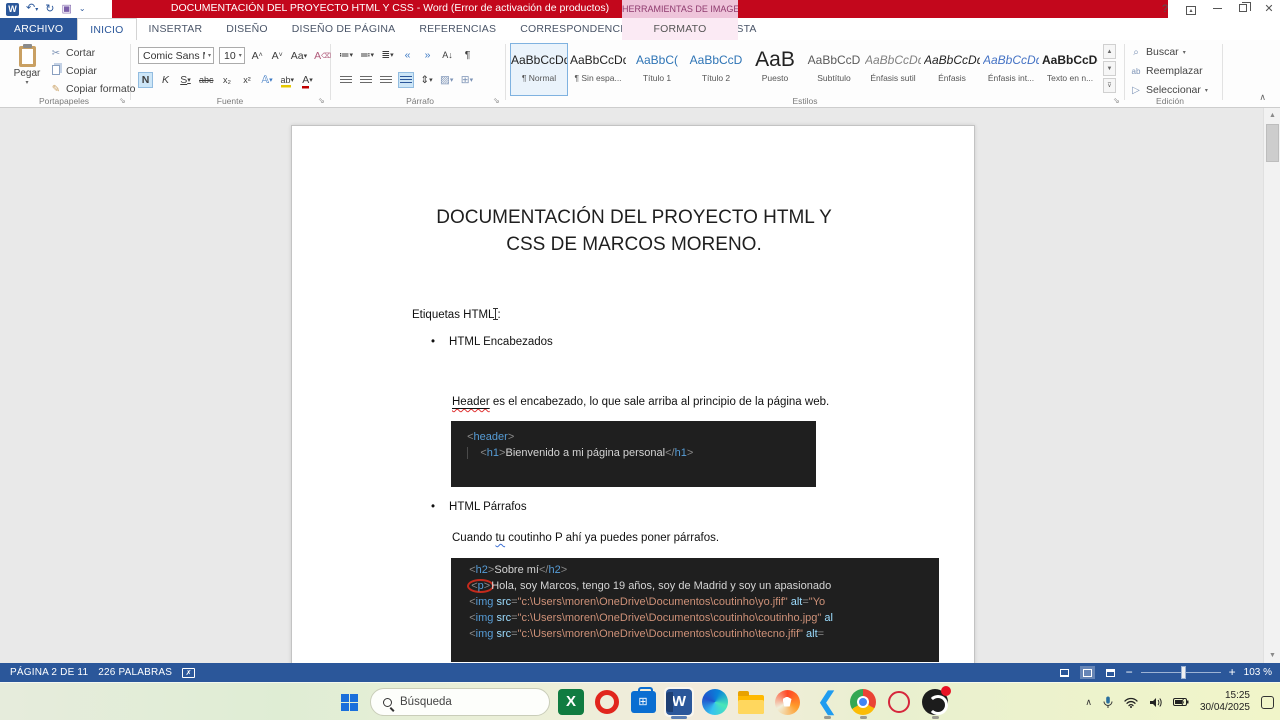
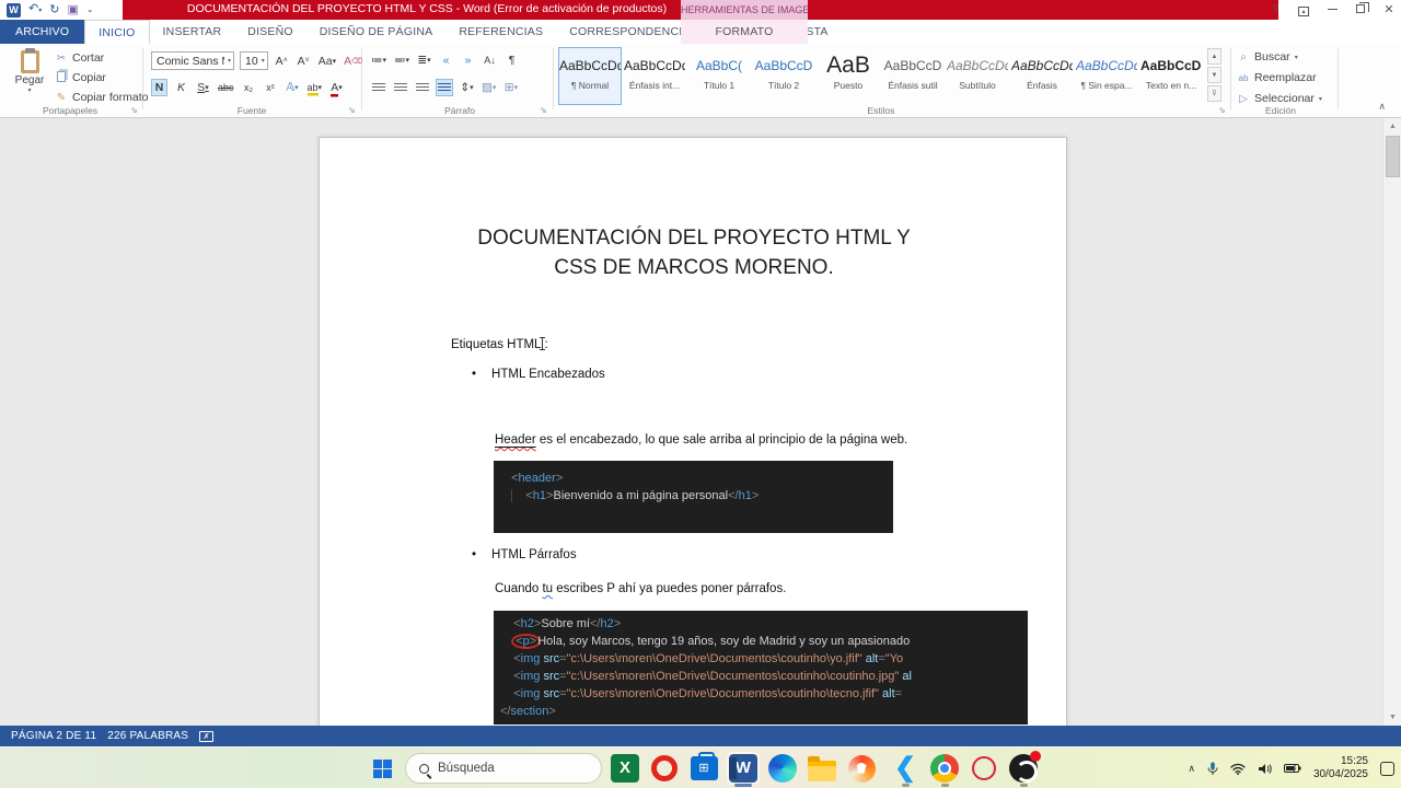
  W
  ↻
  ▣
  ⌄
  DOCUMENTACIÓN DEL PROYECTO HTML Y CSS - Word (Error de activación de productos)
  HERRAMIENTAS DE IMAGE
  ?
  ✕
  ARCHIVO
  INICIO
  INSERTAR
  DISEÑO
  DISEÑO DE PÁGINA
  REFERENCIAS
  CORRESPONDENC
  FORMATO
  Pegar
  ✂
  Cortar
  Copiar
  ✎
  Copiar formato
  Portapapeles
  ⇘
  Comic Sans
  10
  A
  A
  Aa
  A
  N
  K
  S
  abc
  x₂
  x²
  𝔸
  ab
  A
  Fuente
  ⇘
  ≔
  ≕
  ≣
  «
  »
  A↓
  ¶
  ⇕
  ▨
  ⊞
  Párrafo
  ⇘
  AaBbCcD
  ¶ Normal
  AaBbCcD
- ¶ Sin espa...
+ Énfasis int...
  AaBbC(
  Título 1
  AaBbCcD
  Título 2
  AaB
  Puesto
  AaBbCcD
- Subtítulo
+ Énfasis sutil
  AaBbCcD
- Énfasis sutil
+ Subtítulo
  AaBbCcD
  Énfasis
  AaBbCcD
- Énfasis int...
+ ¶ Sin espa...
  AaBbCcD
  Texto en n...
  Estilos
  ⇘
  ⌕
  Buscar
  ab
  Reemplazar
  ▷
  Seleccionar
  Edición
  ∧
  DOCUMENTACIÓN DEL PROYECTO HTML Y CSS DE MARCOS MORENO.
  Etiquetas HTML :
  •
  HTML Encabezados
  Header es el encabezado, lo que sale arriba al principio de la página web.
  <header>
  <h1>Bienvenido a mi página personal</h1>
  •
  HTML Párrafos
- Cuando tu coutinho P ahí ya puedes poner párrafos.
+ Cuando tu escribes P ahí ya puedes poner párrafos.
  <h2>Sobre mí</h2>
  <p>Hola, soy Marcos, tengo 19 años, soy de Madrid y soy un apasionado
  <img src="c:\Users\moren\OneDrive\Documentos\coutinho\yo.jfif" alt="Yo
  <img src="c:\Users\moren\OneDrive\Documentos\coutinho\coutinho.jpg" al
  <img src="c:\Users\moren\OneDrive\Documentos\coutinho\tecno.jfif" alt=
+ </section>
  PÁGINA 2 DE 11
  226 PALABRAS
- −
- +
- 103 %
  Búsqueda
  X
  ⊞
  W
  ❮
  ∧
  15:25
  30/04/2025
